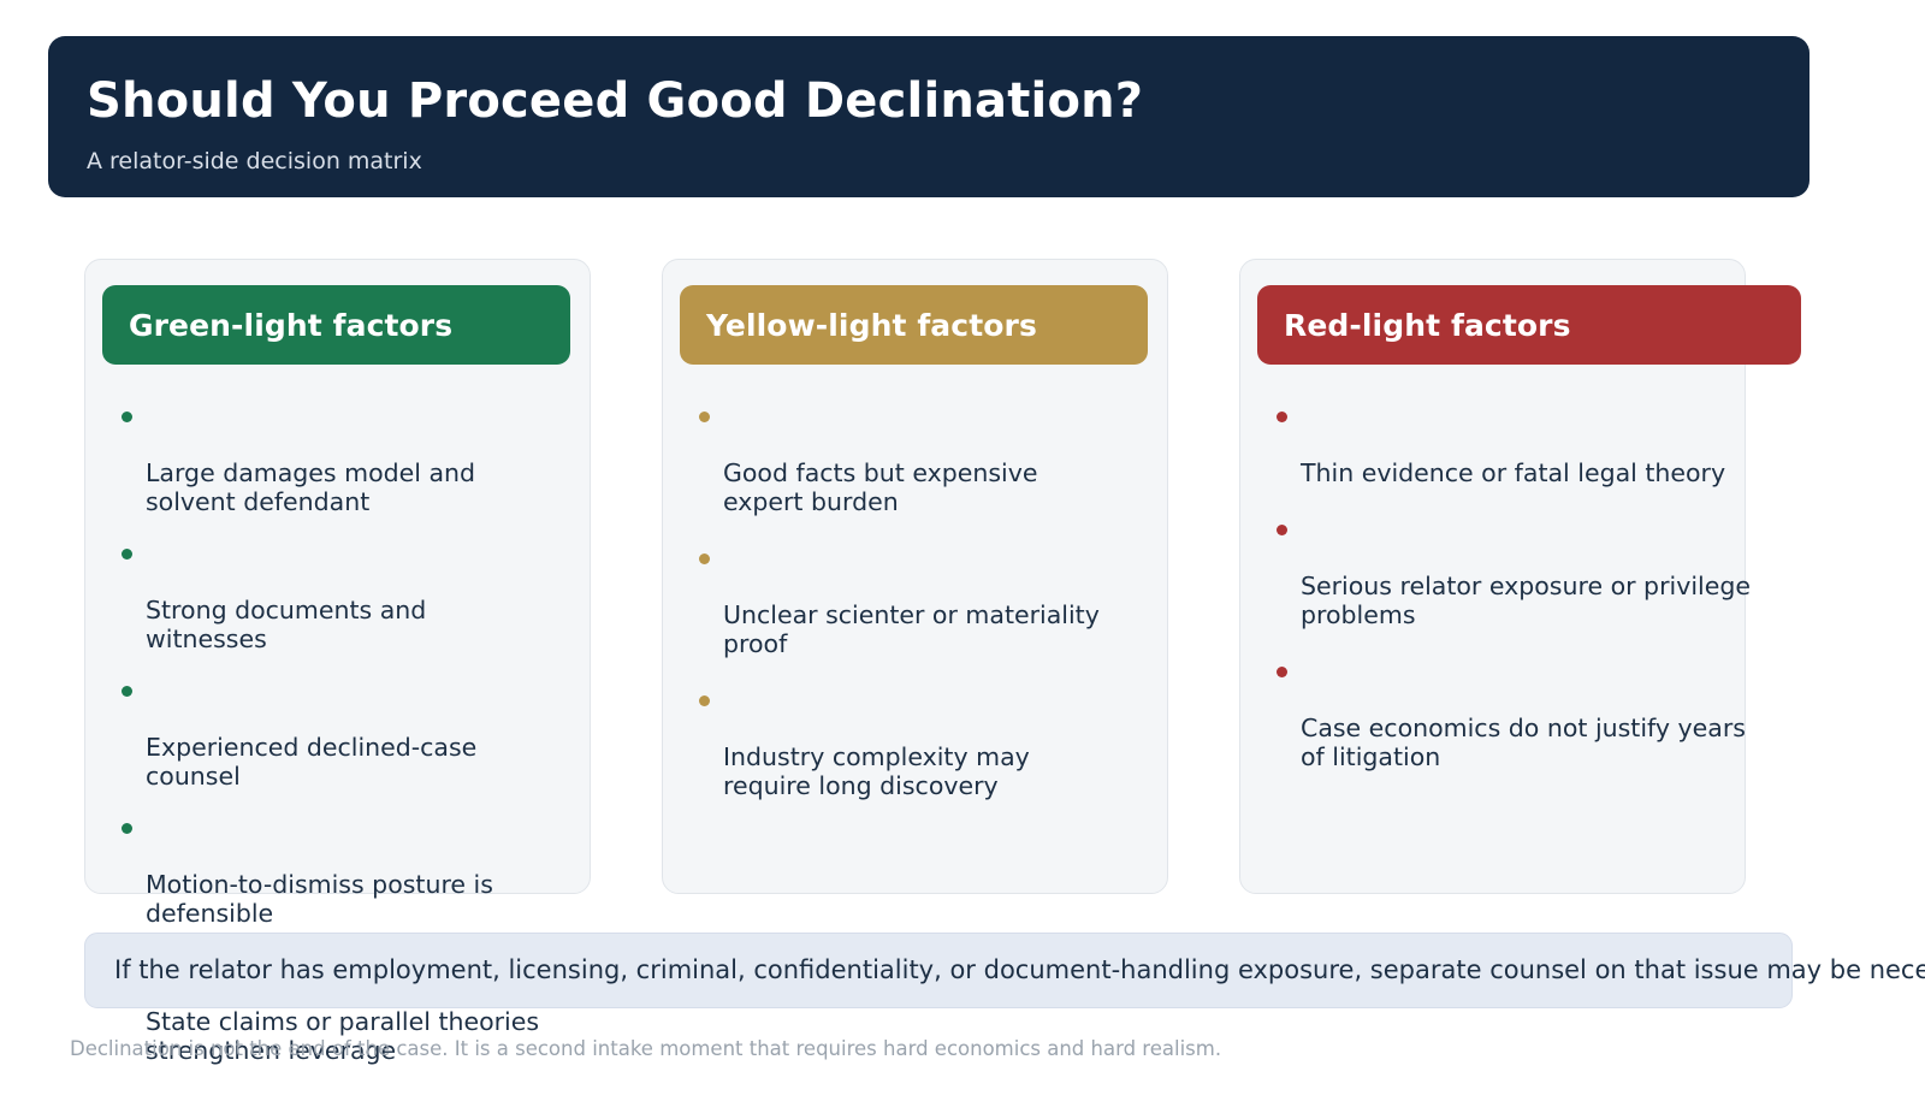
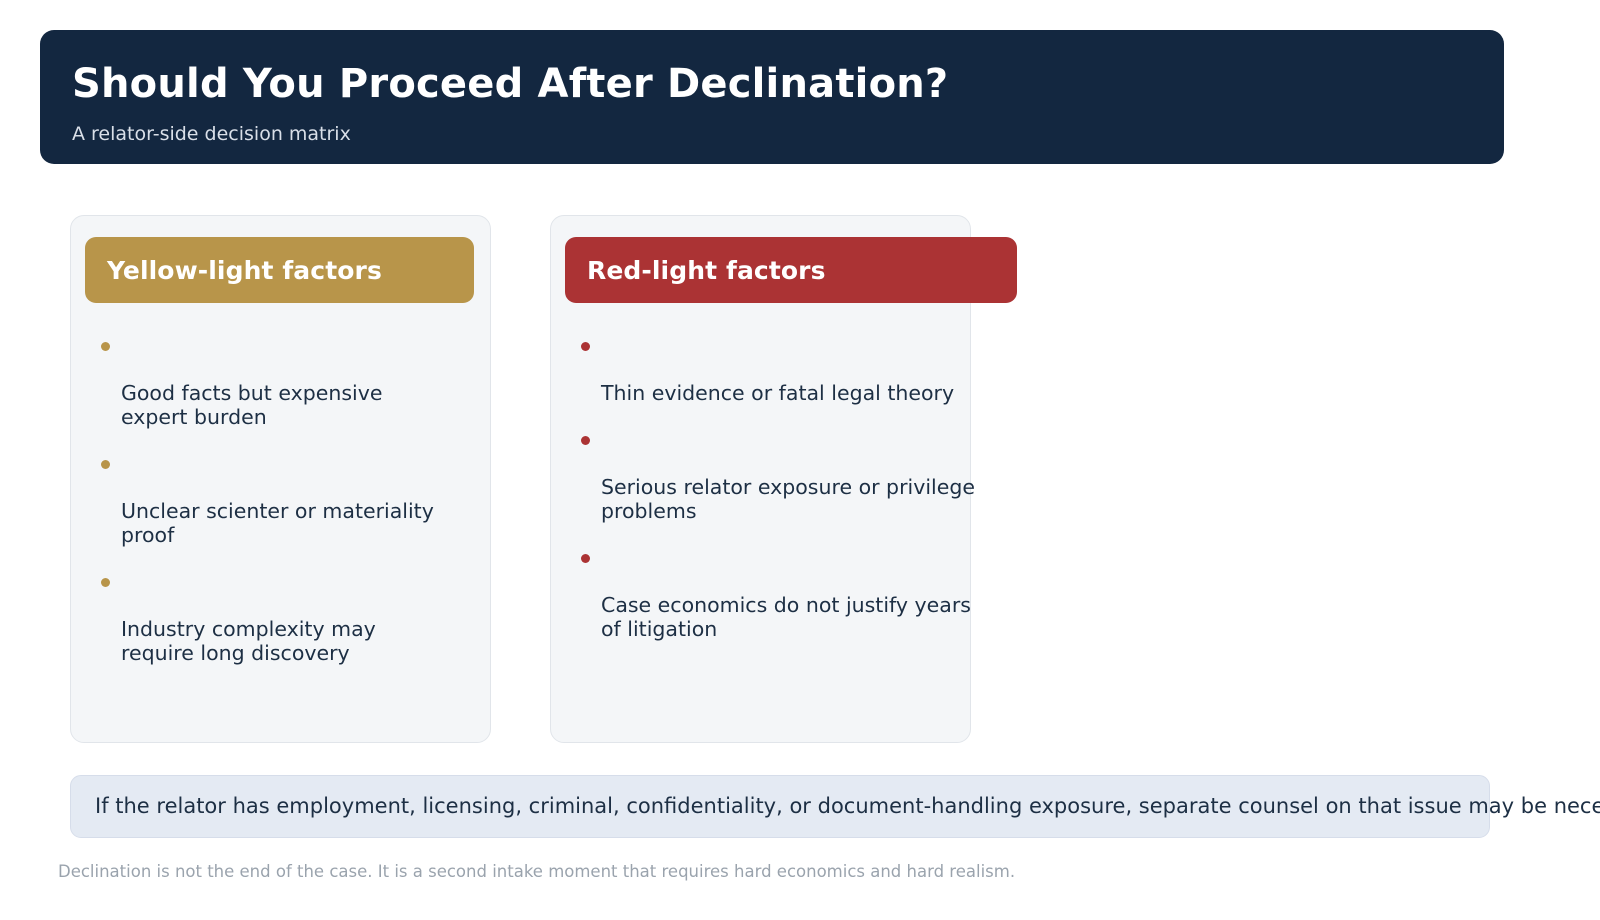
- Should You Proceed Good Declination?
+ Should You Proceed After Declination?
  A relator-side decision matrix
- Green-light factors
- Large damages model and
- solvent defendant
- Strong documents and
- witnesses
- Experienced declined-case
- counsel
- Motion-to-dismiss posture is
- defensible
- State claims or parallel theories
- strengthen leverage
  Yellow-light factors
  Good facts but expensive
  expert burden
  Unclear scienter or materiality
  proof
  Industry complexity may
  require long discovery
  Red-light factors
  Thin evidence or fatal legal theory
  Serious relator exposure or privilege
  problems
  Case economics do not justify years
  of litigation
  If the relator has employment, licensing, criminal, confidentiality, or document-handling exposure, separate counsel on that issue may be nece
  Declination is not the end of the case. It is a second intake moment that requires hard economics and hard realism.
